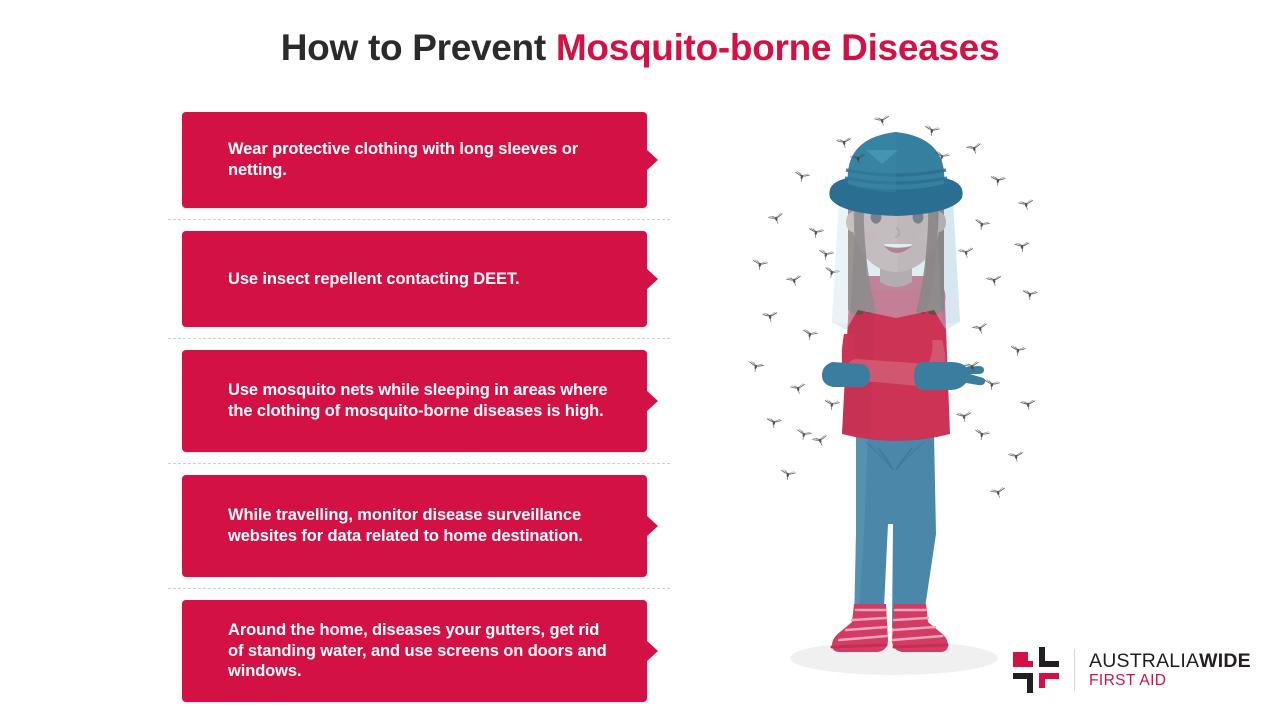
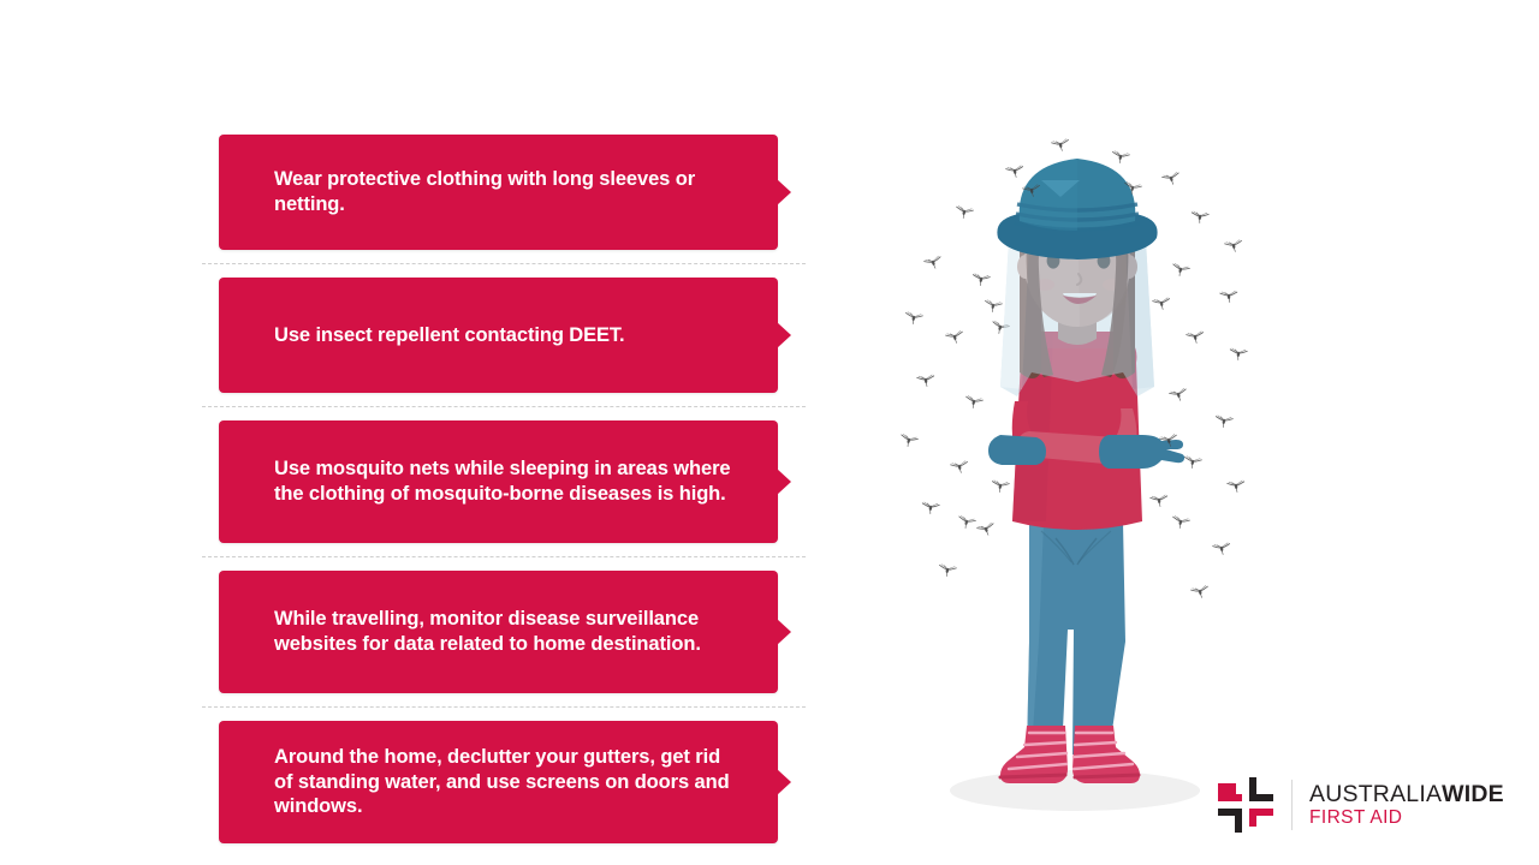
- How to Prevent Mosquito-borne Diseases
  Wear protective clothing with long sleeves or netting.
  Use insect repellent contacting DEET.
  Use mosquito nets while sleeping in areas where the clothing of mosquito-borne diseases is high.
  While travelling, monitor disease surveillance websites for data related to home destination.
- Around the home, diseases your gutters, get rid of standing water, and use screens on doors and windows.
+ Around the home, declutter your gutters, get rid of standing water, and use screens on doors and windows.
  AUSTRALIAWIDE
  FIRST AID
